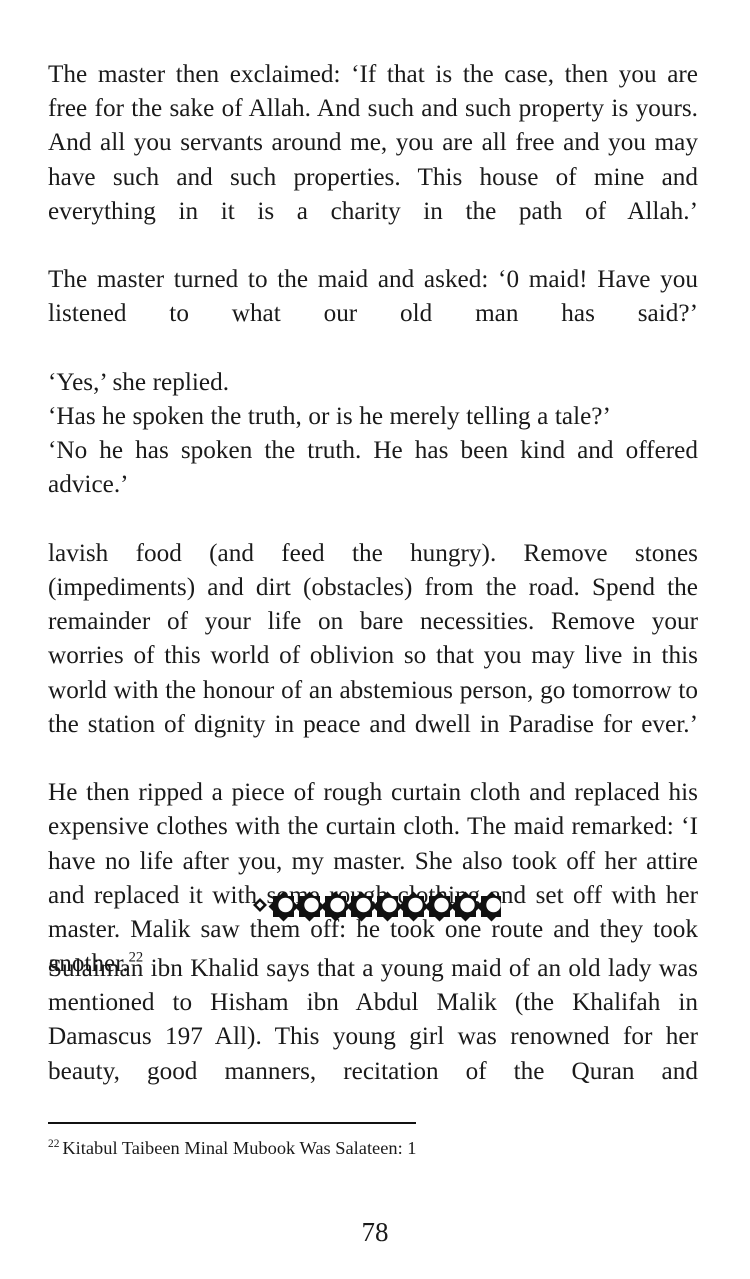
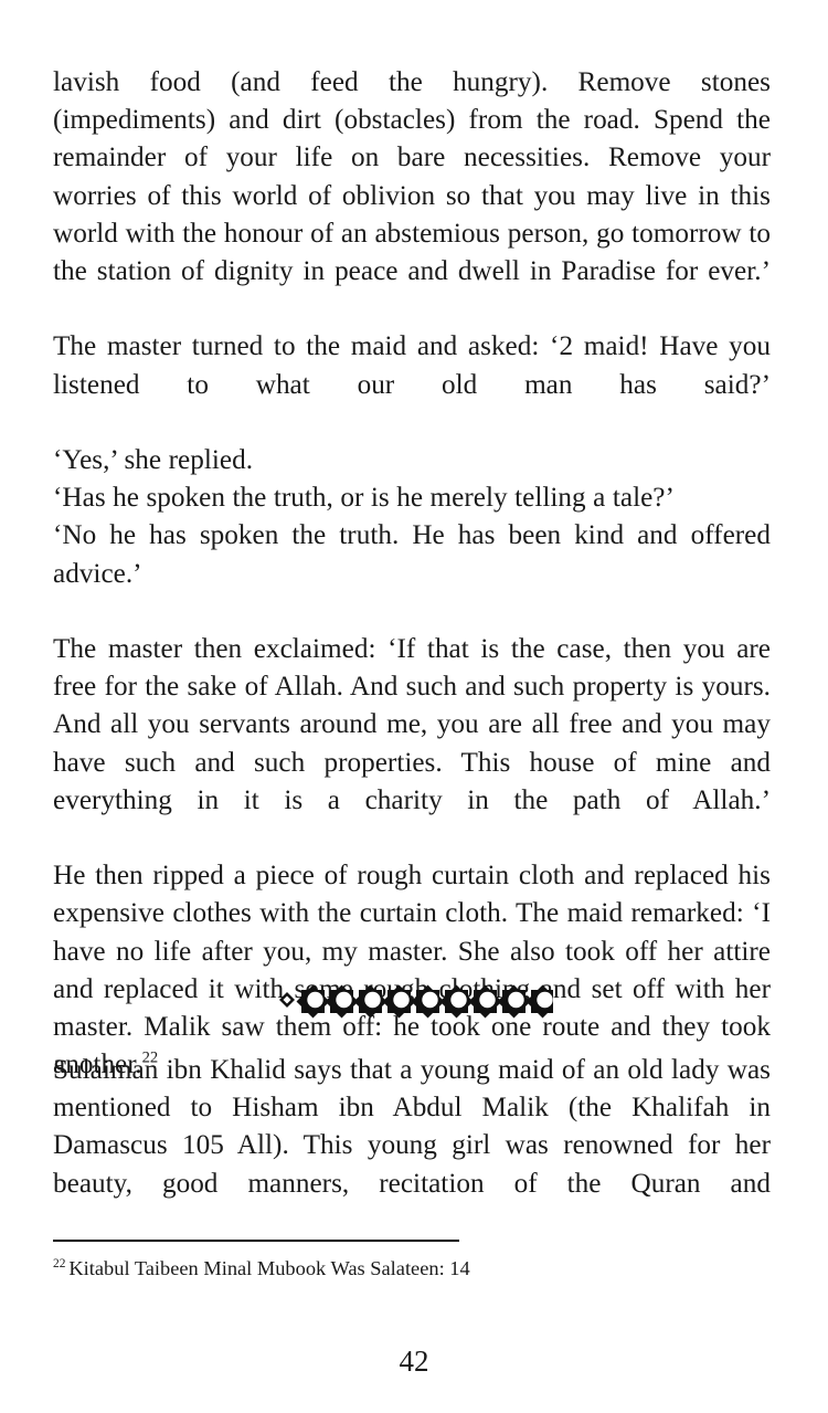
- The master then exclaimed: ‘If that is the case, then you are free for the sake of Allah. And such and such property is yours. And all you servants around me, you are all free and you may have such and such properties. This house of mine and everything in it is a charity in the path of Allah.’
+ lavish food (and feed the hungry). Remove stones (impediments) and dirt (obstacles) from the road. Spend the remainder of your life on bare necessities. Remove your worries of this world of oblivion so that you may live in this world with the honour of an abstemious person, go tomorrow to the station of dignity in peace and dwell in Paradise for ever.’
- The master turned to the maid and asked: ‘0 maid! Have you listened to what our old man has said?’
+ The master turned to the maid and asked: ‘2 maid! Have you listened to what our old man has said?’
  ‘Yes,’ she replied.
  ‘Has he spoken the truth, or is he merely telling a tale?’
  ‘No he has spoken the truth. He has been kind and offered advice.’
- lavish food (and feed the hungry). Remove stones (impediments) and dirt (obstacles) from the road. Spend the remainder of your life on bare necessities. Remove your worries of this world of oblivion so that you may live in this world with the honour of an abstemious person, go tomorrow to the station of dignity in peace and dwell in Paradise for ever.’
+ The master then exclaimed: ‘If that is the case, then you are free for the sake of Allah. And such and such property is yours. And all you servants around me, you are all free and you may have such and such properties. This house of mine and everything in it is a charity in the path of Allah.’
  He then ripped a piece of rough curtain cloth and replaced his expensive clothes with the curtain cloth. The maid remarked: ‘I have no life after you, my master. She also took off her attire and replaced it with smeough cotingnd set off with her master. Malik saw them off: he took one route and they took another.22
- Sulaiman ibn Khalid says that a young maid of an old lady was mentioned to Hisham ibn Abdul Malik (the Khalifah in Damascus 197 All). This young girl was renowned for her beauty, good manners, recitation of the Quran and
+ Sulaiman ibn Khalid says that a young maid of an old lady was mentioned to Hisham ibn Abdul Malik (the Khalifah in Damascus 105 All). This young girl was renowned for her beauty, good manners, recitation of the Quran and
- 22 Kitabul Taibeen Minal Mubook Was Salateen: 1
+ 22 Kitabul Taibeen Minal Mubook Was Salateen: 14
- 78
+ 42
